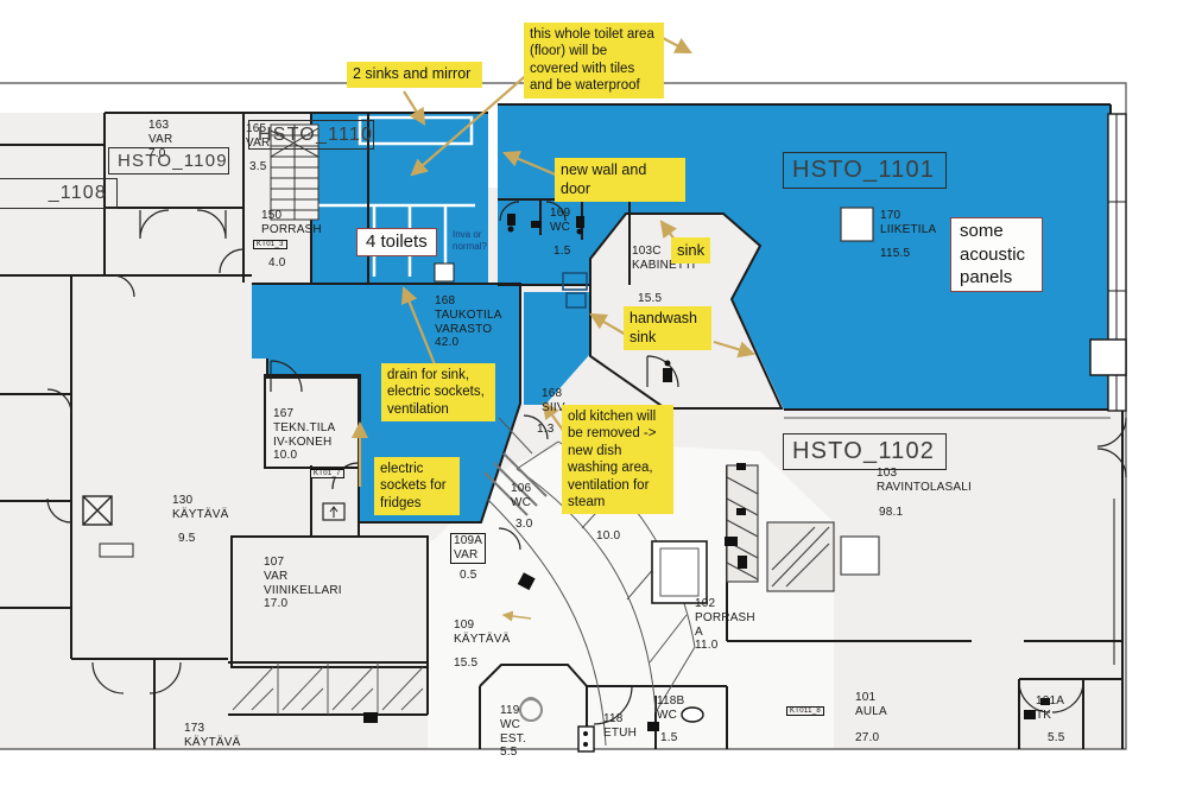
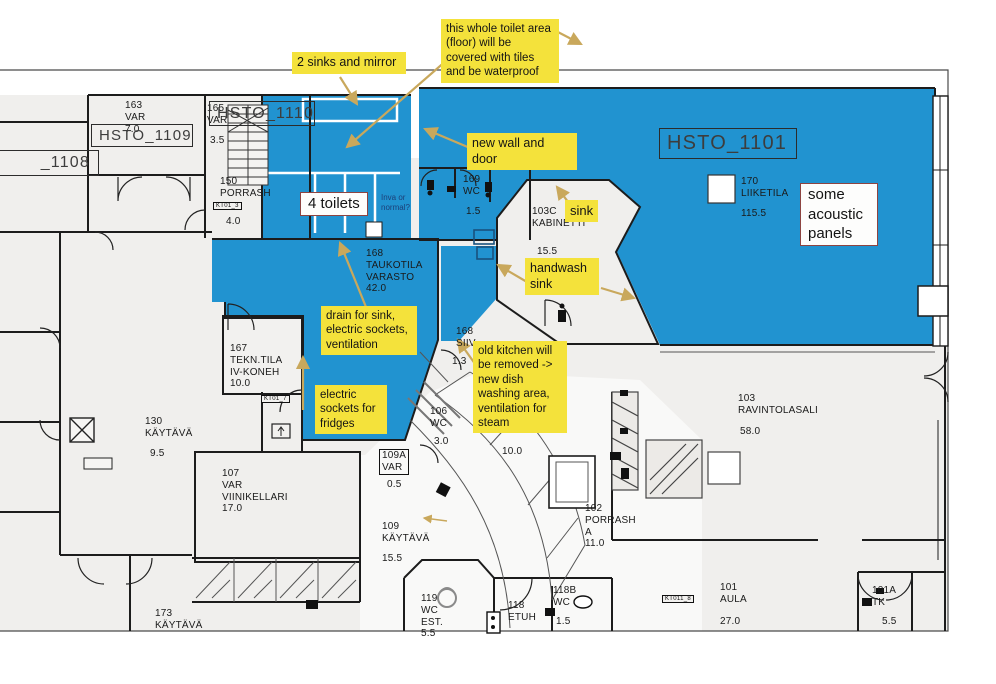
  _1108
  HSTO_1109
  HSTO_1110
  HSTO_1101
- HSTO_1102
  163
  VAR
  7.0
  165
  VAR
  3.5
  150
  PORRASH
  4.0
  169
  WC
  1.5
  103C
  KABINETTI
  15.5
  170
  LIIKETILA
  115.5
  168
  TAUKOTILA
  VARASTO
  42.0
  168
  SII
  1.3
  167
  TEKN.TILA
  IV-KONEH
  10.0
  106
  WC
  3.0
  10.0
  130
  KÄYTÄVÄ
  9.5
  107
  VAR
  VIINIKELLARI
  17.0
  109A
  VAR
  0.5
  109
  KÄYTÄVÄ
  15.5
  173
  KÄYTÄVÄ
  102
  PORRASH
  A
  11.0
  103
  RAVINTOLASALI
- 98.1
+ 58.0
  119
  WC
  EST.
  5.5
  118
  ETUH
  118B
  WC
  1.5
  101
  AULA
  27.0
  101A
  TK
  5.5
  Inva or
  normal?
  2 sinks and mirror
  this whole toilet area
  (floor) will be
  covered with tiles
  and be waterproof
  new wall and door
  sink
  handwash
  sink
  drain for sink,
  electric sockets,
  ventilation
  electric
  sockets for
  fridges
  old kitchen will
  be removed ->
  new dish
  washing area,
  ventilation for
  steam
  4 toilets
  some
  acoustic
  panels
